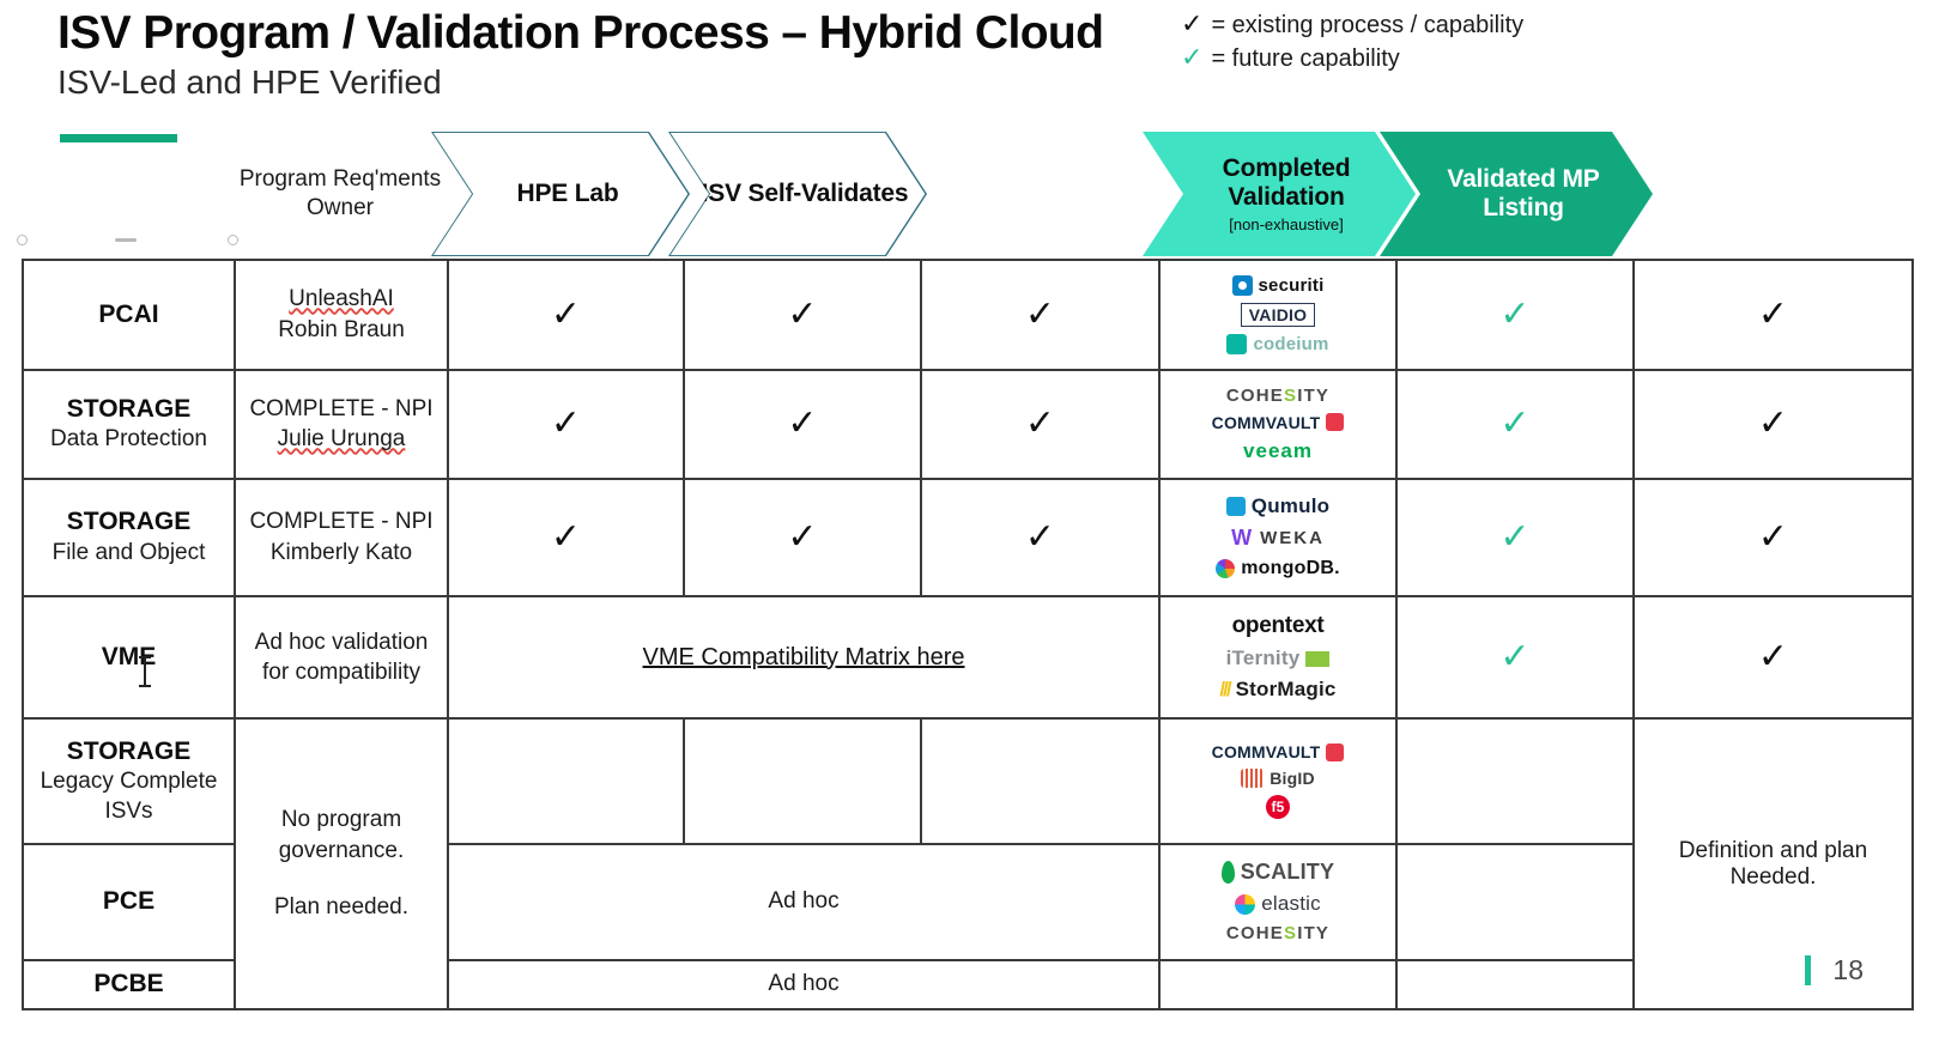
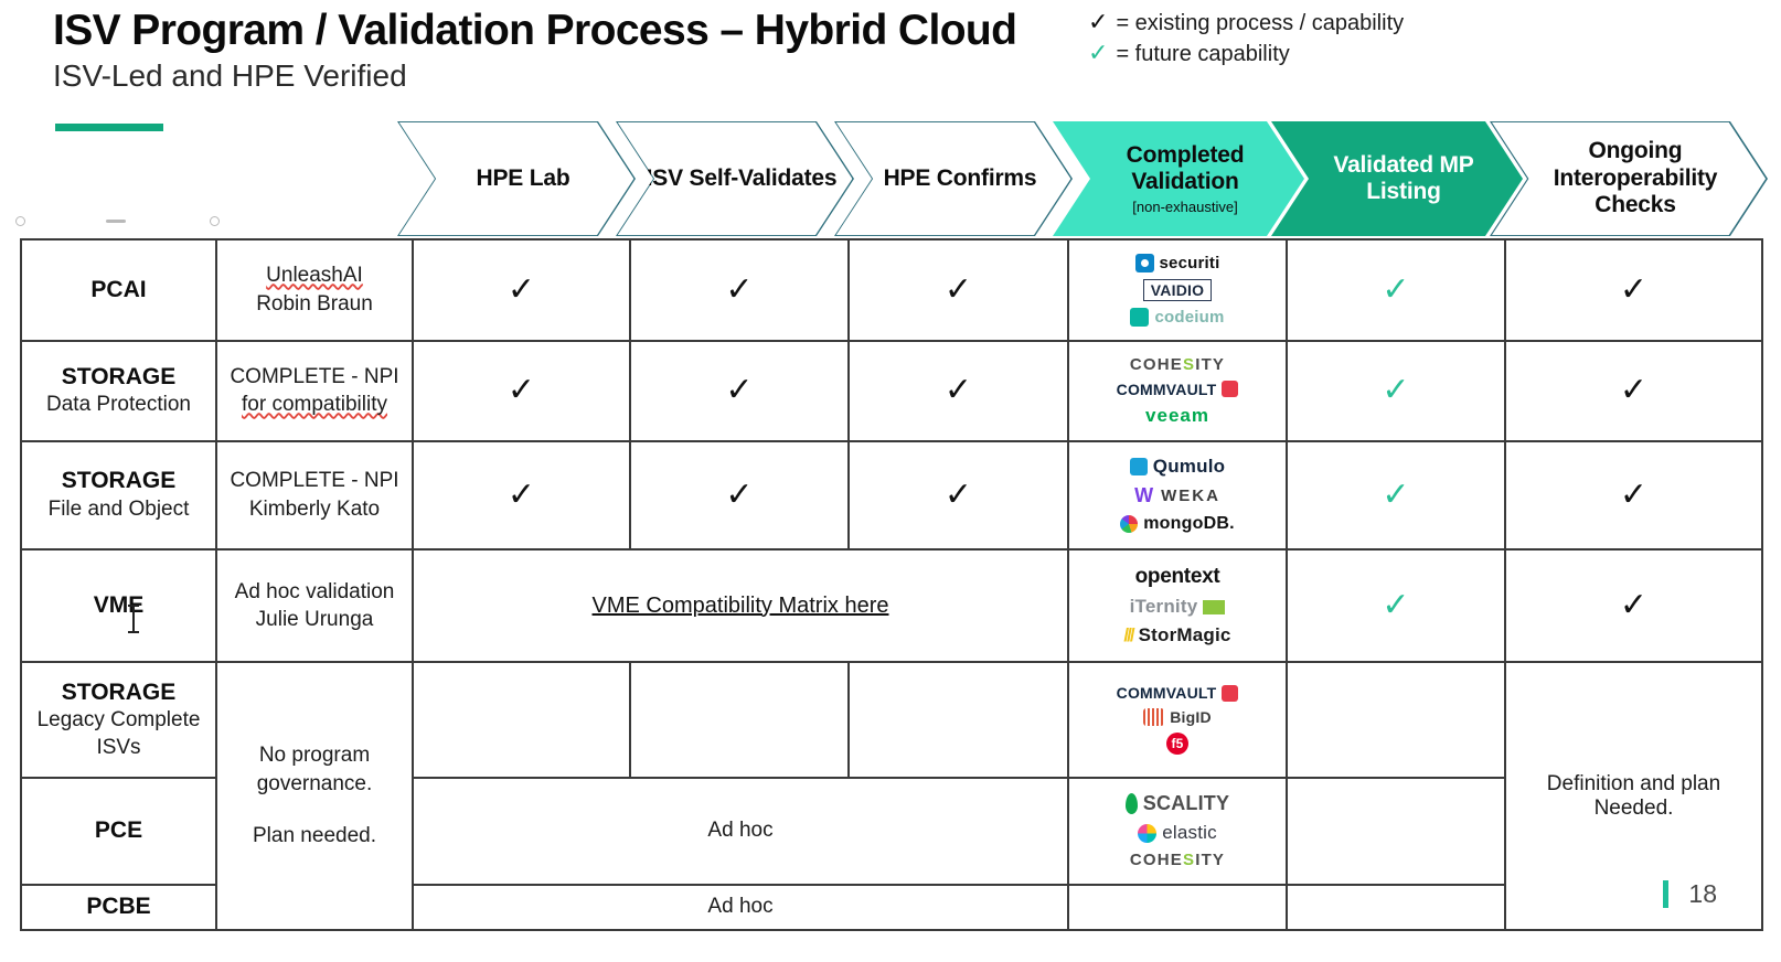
  ISV Program / Validation Process – Hybrid Cloud
  ISV-Led and HPE Verified
  ✓
  = existing process / capability
  ✓
  = future capability
- Program Req'ments Owner
  HPE Lab
  SV Self-Validates
+ HPE Confirms
  Completed Validation
  [non-exhaustive]
  Validated MP Listing
+ Ongoing Interoperability Checks
  PCAI	UnleashAI Robin Braun	✓	✓	✓	securiti VAIDIO codeium	✓	✓
- STORAGE Data Protection	COMPLETE - NPI Julie Urunga	✓	✓	✓	COHESITY COMMVAULT veeam	✓	✓
+ STORAGE Data Protection	COMPLETE - NPI for compatibility	✓	✓	✓	COHESITY COMMVAULT veeam	✓	✓
  STORAGE File and Object	COMPLETE - NPI Kimberly Kato	✓	✓	✓	Qumulo W WEKA mongoDB.	✓	✓
- VM	Ad hoc validation for compatibility	VME Compatibility Matrix here	opentext iTernity /// StorMagic	✓	✓
+ VM	Ad hoc validation Julie Urunga	VME Compatibility Matrix here	opentext iTernity /// StorMagic	✓	✓
  STORAGE Legacy Complete ISVs	No program governance. Plan needed.				COMMVAULT BigID f5		Definition and plan Needed.
  PCE	Ad hoc	SCALITY elastic COHESITY
  PCBE	Ad hoc
  18
